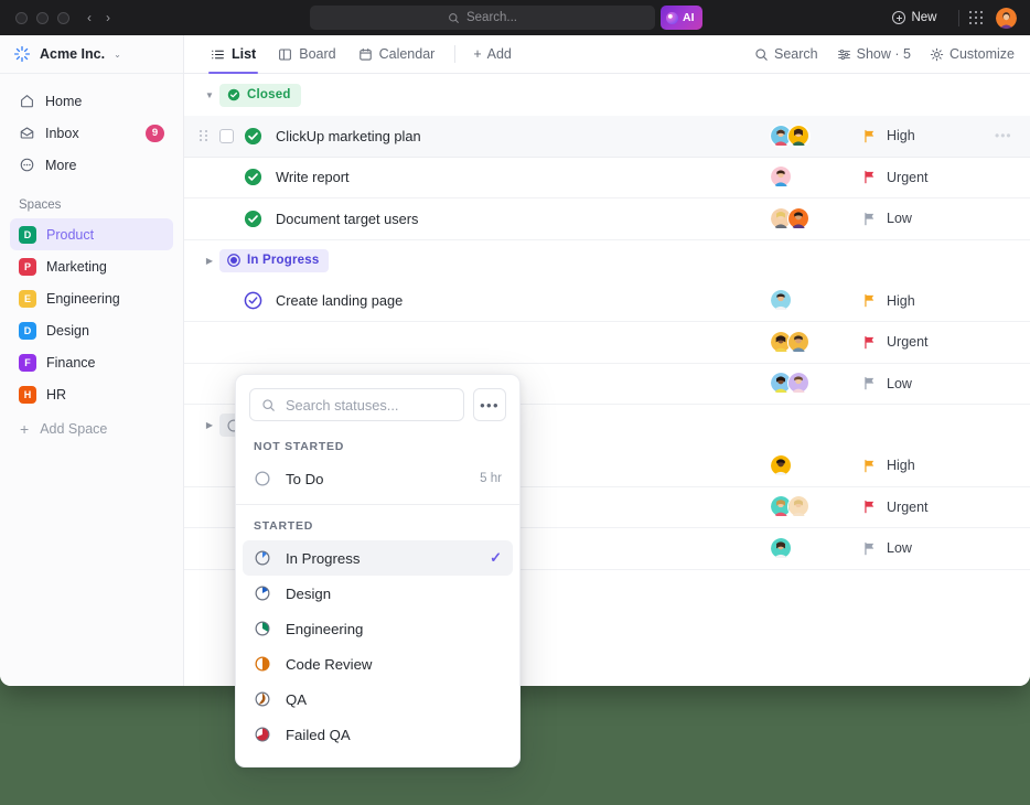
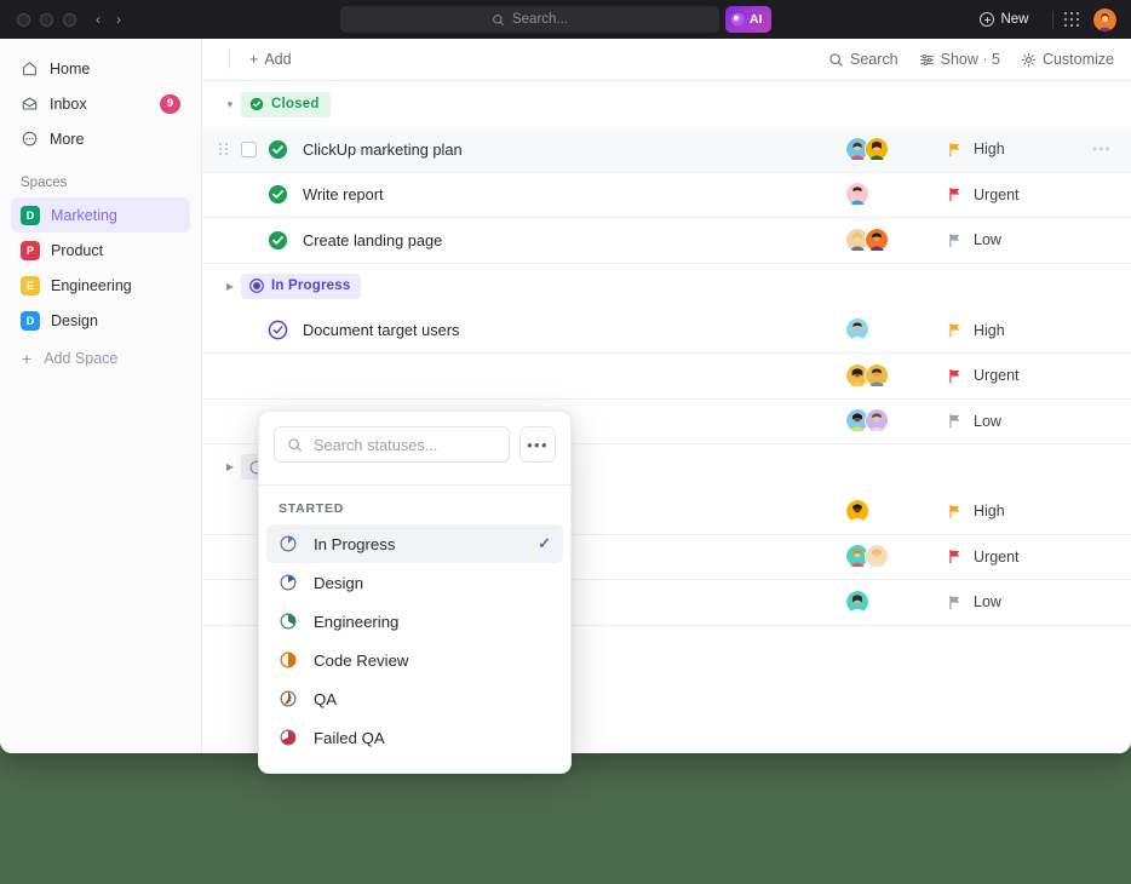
  ‹
  ›
  Search...
  AI
  New
- Acme Inc.
- ⌄
  Home
  Inbox
  9
  More
  Spaces
  D
- Product
+ Marketing
  P
- Marketing
+ Product
  E
  Engineering
  D
  Design
- F
- Finance
- H
- HR
  +
  Add Space
- List
- Board
- Calendar
  +
  Add
  Search
  Show · 5
  Customize
  ▼
  Closed
  ClickUp marketing plan
  High
  •••
  Write report
  Urgent
- Document target users
+ Create landing page
  Low
  ▶
  In Progress
- Create landing page
+ Document target users
  High
  Urgent
  Low
  ▶
  High
  Urgent
  Low
  Search statuses...
  •••
- NOT STARTED
- To Do
- 5 hr
  STARTED
  In Progress
  ✓
  Design
  Engineering
  Code Review
  QA
  Failed QA
